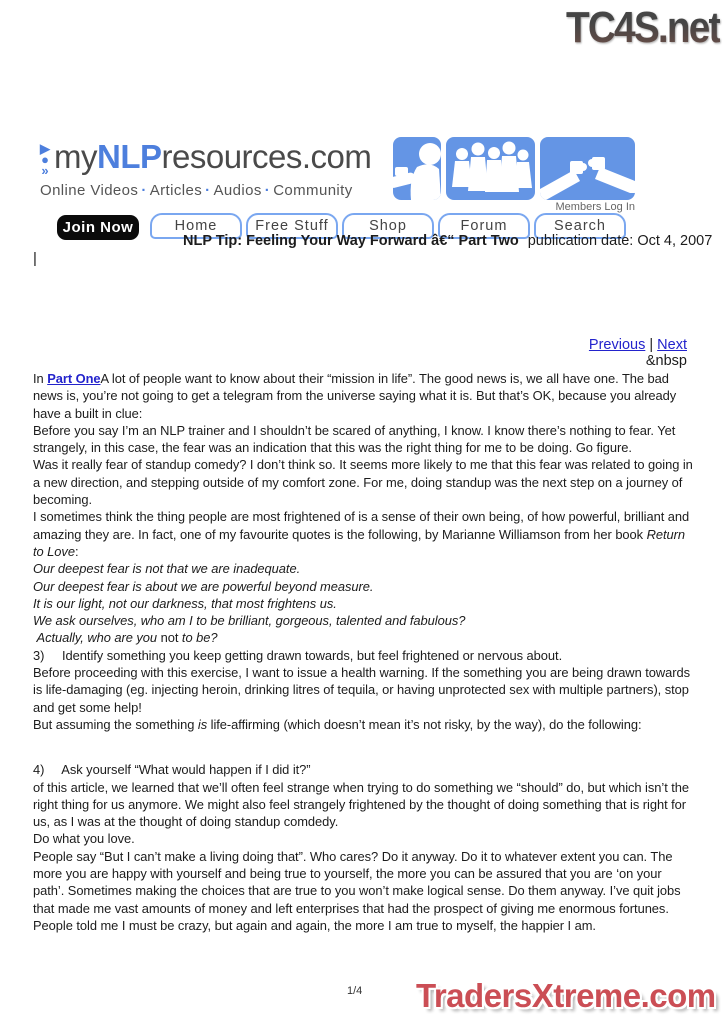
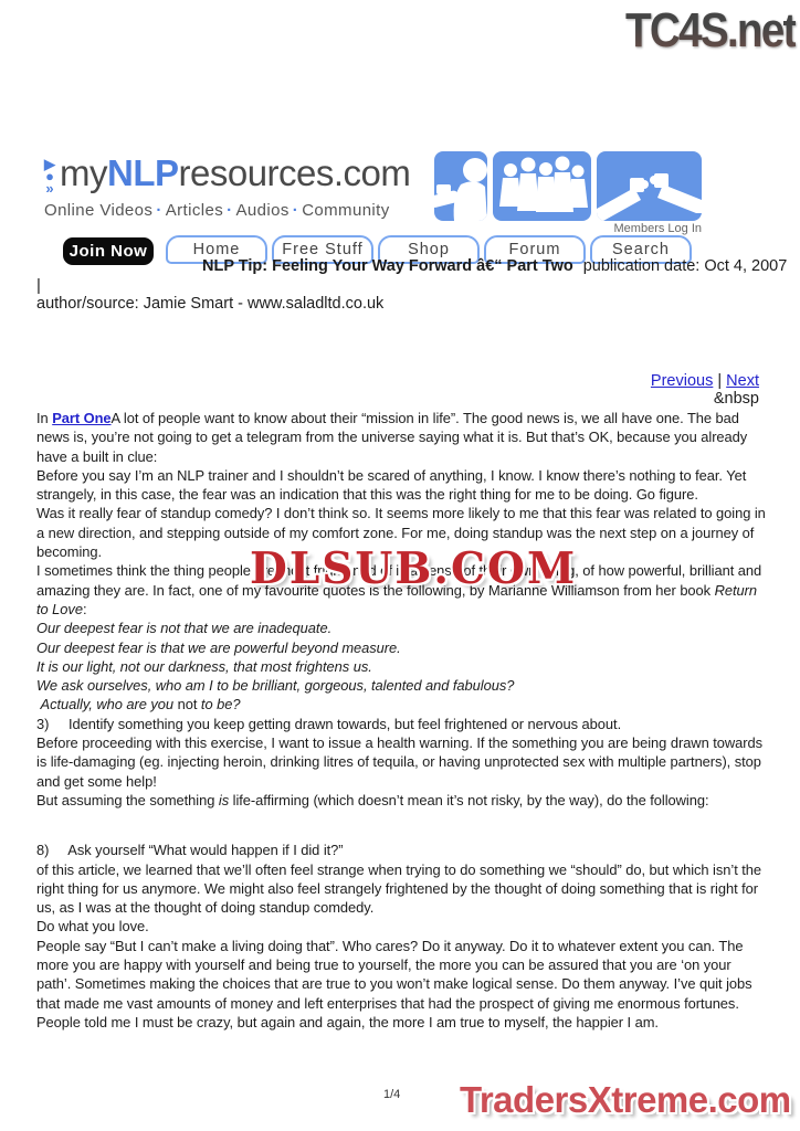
  TC4S.net
  ▶
  ●
  »
  myNLPresources.com
  Online Videos · Articles · Audios · Community
  Members Log In
  Join Now
  Home
  Free Stuff
  Shop
  Forum
  Search
  NLP Tip: Feeling Your Way Forward â€“ Part Two publication date: Oct 4, 2007
  |
+ author/source: Jamie Smart - www.saladltd.co.uk
  Previous | Next
  &nbsp
  In Part OneA lot of people want to know about their “mission in life”. The good news is, we all have one. The bad news is, you’re not going to get a telegram from the universe saying what it is. But that’s OK, because you already have a built in clue:
  Before you say I’m an NLP trainer and I shouldn’t be scared of anything, I know. I know there’s nothing to fear. Yet strangely, in this case, the fear was an indication that this was the right thing for me to be doing. Go figure.
  Was it really fear of standup comedy? I don’t think so. It seems more likely to me that this fear was related to going in a new direction, and stepping outside of my comfort zone. For me, doing standup was the next step on a journey of becoming.
  I sometimes think the thing people are most frightened of is a sense of their own being, of how powerful, brilliant and amazing they are. In fact, one of my favourite quotes is the following, by Marianne Williamson from her book Return to Love:
  Our deepest fear is not that we are inadequate.
- Our deepest fear is about we are powerful beyond measure.
+ Our deepest fear is that we are powerful beyond measure.
  It is our light, not our darkness, that most frightens us.
  We ask ourselves, who am I to be brilliant, gorgeous, talented and fabulous?
  Actually, who are you not to be?
  3) Identify something you keep getting drawn towards, but feel frightened or nervous about.
  Before proceeding with this exercise, I want to issue a health warning. If the something you are being drawn towards is life-damaging (eg. injecting heroin, drinking litres of tequila, or having unprotected sex with multiple partners), stop and get some help!
  But assuming the something is life-affirming (which doesn’t mean it’s not risky, by the way), do the following:
- 4) Ask yourself “What would happen if I did it?”
+ 8) Ask yourself “What would happen if I did it?”
  of this article, we learned that we’ll often feel strange when trying to do something we “should” do, but which isn’t the right thing for us anymore. We might also feel strangely frightened by the thought of doing something that is right for us, as I was at the thought of doing standup comdedy.
  Do what you love.
  People say “But I can’t make a living doing that”. Who cares? Do it anyway. Do it to whatever extent you can. The more you are happy with yourself and being true to yourself, the more you can be assured that you are ‘on your path’. Sometimes making the choices that are true to you won’t make logical sense. Do them anyway. I’ve quit jobs that made me vast amounts of money and left enterprises that had the prospect of giving me enormous fortunes. People told me I must be crazy, but again and again, the more I am true to myself, the happier I am.
+ DLSUB.COM
  1/4
  TradersXtreme.com
